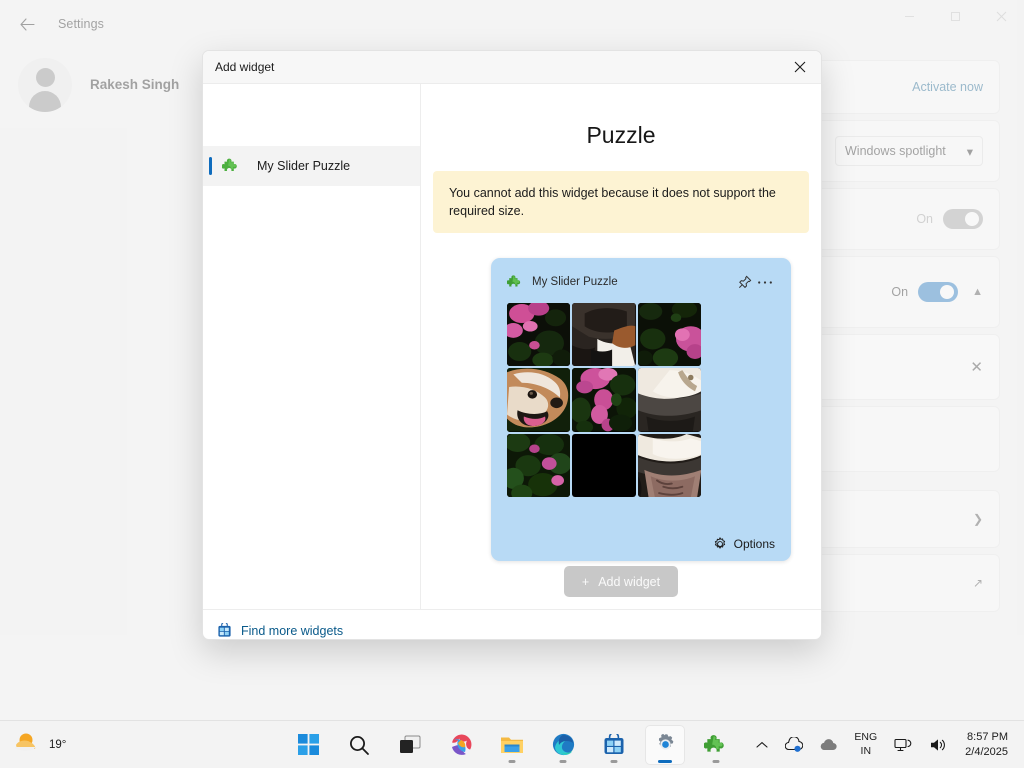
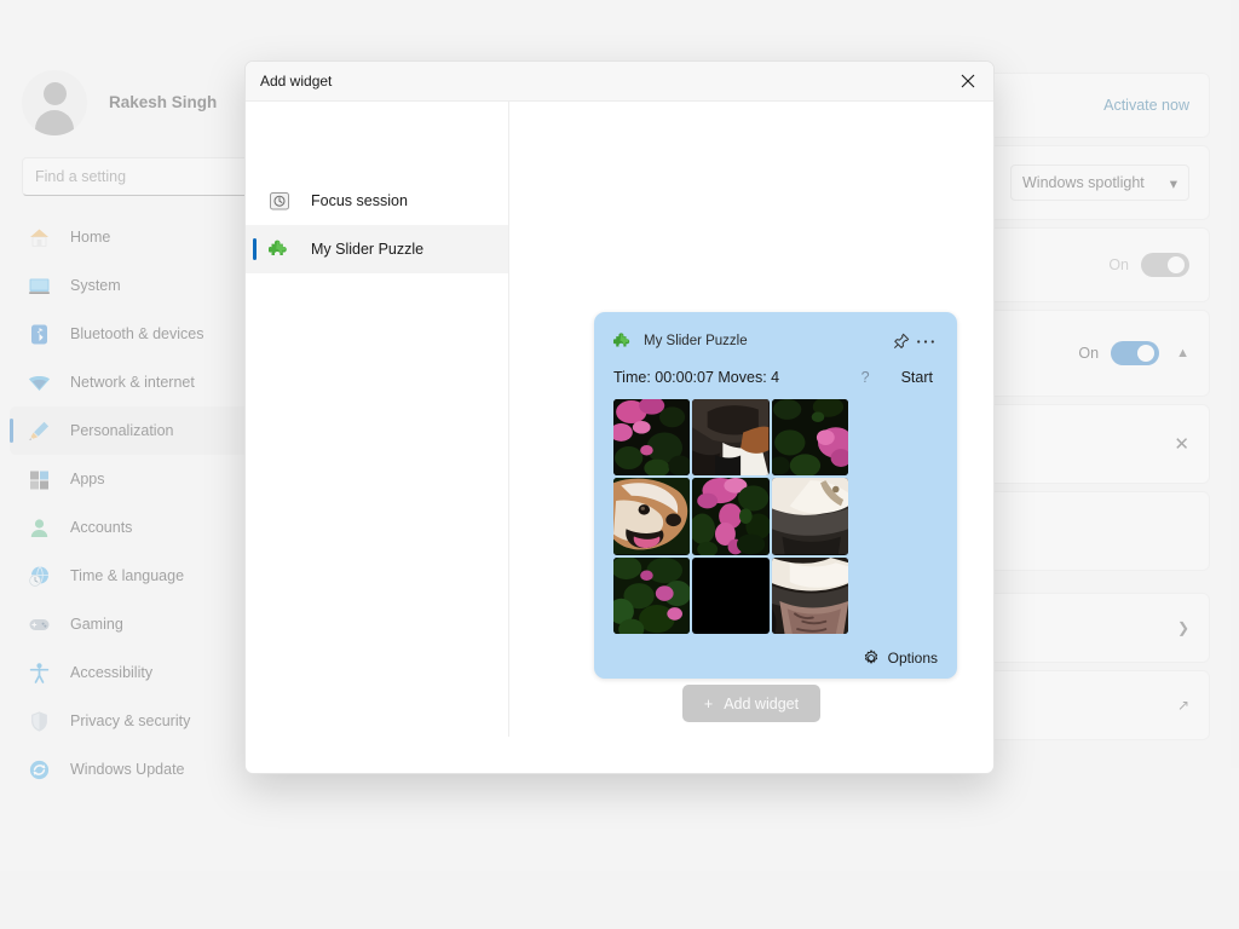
- Settings
  Rakesh Singh
+ Find a setting
+ Home
+ System
+ Bluetooth & devices
+ Network & internet
+ Personalization
+ Apps
+ Accounts
+ Time & language
+ Gaming
+ Accessibility
+ Privacy & security
+ Windows Update
  Activate now
  Windows spotlight
  ▾
  On
  On
  ▲
  ✕
  ❯
  ↗
  Add widget
+ Focus session
  My Slider Puzzle
- Puzzle
- You cannot add this widget because it does not support the required size.
  My Slider Puzzle
+ Time: 00:00:07 Moves: 4
+ ?
+ Start
  Options
  +
  Add widget
- Find more widgets
- 19°
- ENG
- IN
- 8:57 PM
- 2/4/2025
